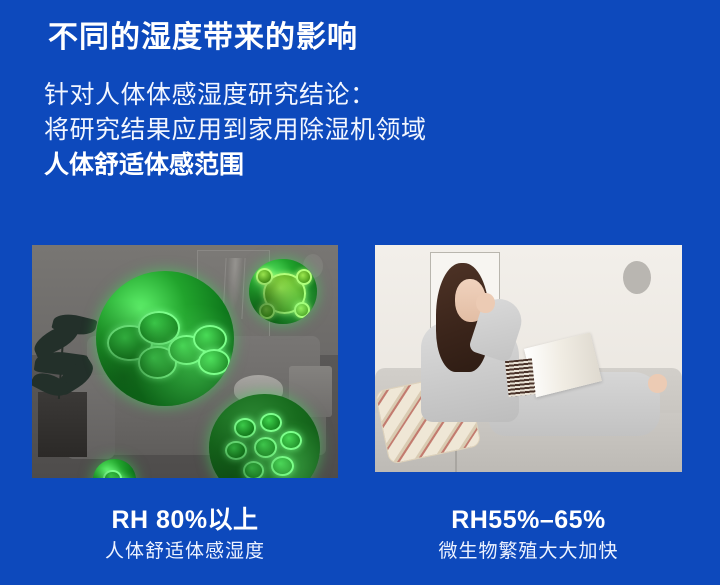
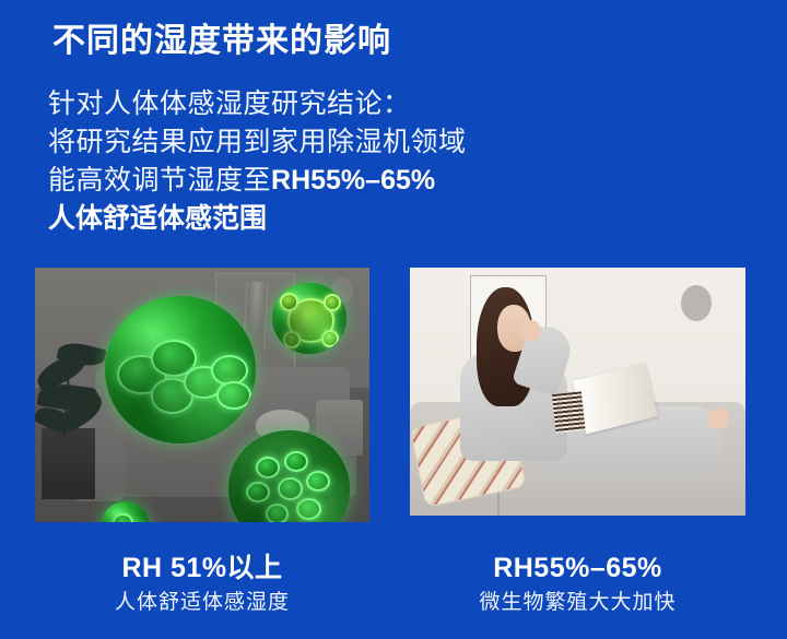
  不同的湿度带来的影响
  针对人体体感湿度研究结论：
  将研究结果应用到家用除湿机领域
+ 能高效调节湿度至RH55%–65%
  人体舒适体感范围
- RH 80%以上
+ RH 51%以上
  人体舒适体感湿度
  RH55%–65%
  微生物繁殖大大加快
